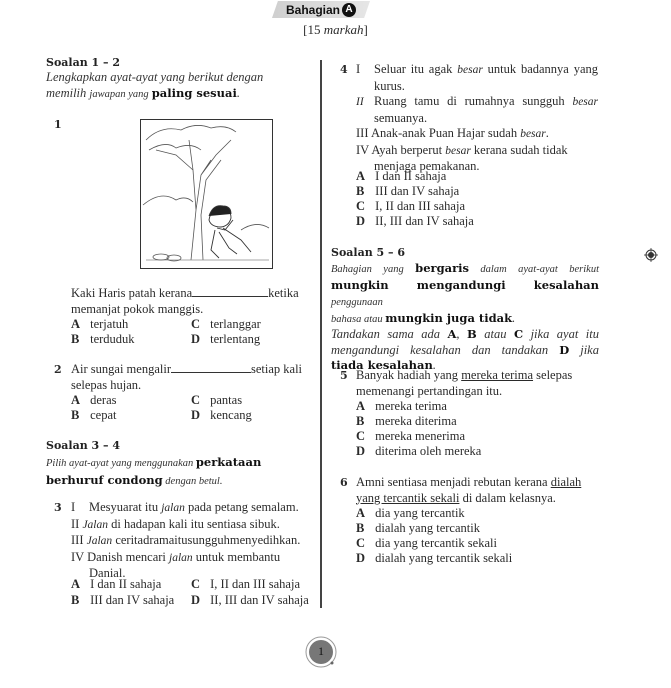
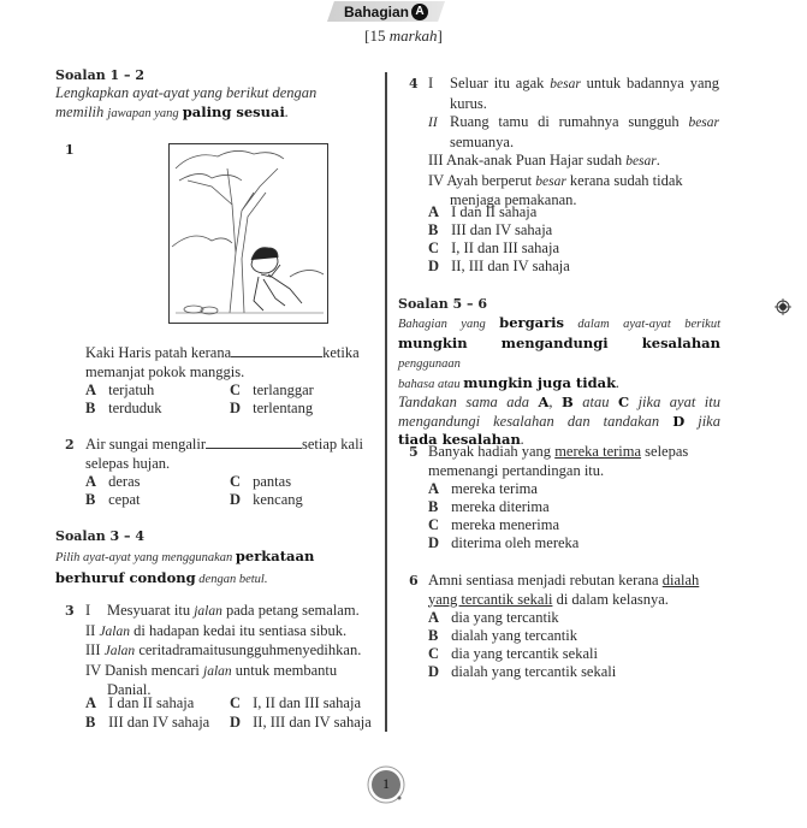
  Bahagian
  A
  [15 markah]
  Soalan 1 – 2
  Lengkapkan ayat-ayat yang berikut dengan
  memilih jawapan yang paling sesuai.
  1
  Kaki Haris patah kerana ketika
  memanjat pokok manggis.
  A terjatuh
  B terduduk
  C terlanggar
  D terlentang
  2
  Air sungai mengalir setiap kali
  selepas hujan.
  A deras
  B cepat
  C pantas
  D kencang
  Soalan 3 – 4
  Pilih ayat-ayat yang menggunakan perkataan
  berhuruf condong dengan betul.
  3
  I Mesyuarat itu jalan pada petang semalam.
- II Jalan di hadapan kali itu sentiasa sibuk.
+ II Jalan di hadapan kedai itu sentiasa sibuk.
  III Jalan ceritadramaitusungguhmenyedihkan.
  IV Danish mencari jalan untuk membantu
  Danial.
  A I dan II sahaja
  B III dan IV sahaja
  C I, II dan III sahaja
  D II, III dan IV sahaja
  4
  I Seluar itu agak besar untuk badannya yang
  kurus.
  II Ruang tamu di rumahnya sungguh besar
  semuanya.
  III Anak-anak Puan Hajar sudah besar.
  IV Ayah berperut besar kerana sudah tidak
  menjaga pemakanan.
  A I dan II sahaja
  B III dan IV sahaja
  C I, II dan III sahaja
  D II, III dan IV sahaja
  Soalan 5 – 6
  Bahagian yang bergaris dalam ayat-ayat berikut
  mungkin mengandungi kesalahan penggunaan
  bahasa atau mungkin juga tidak.
  Tandakan sama ada A, B atau C jika ayat itu
  mengandungi kesalahan dan tandakan D jika
  tiada kesalahan.
  5
  Banyak hadiah yang mereka terima selepas
  memenangi pertandingan itu.
  A mereka terima
  B mereka diterima
  C mereka menerima
  D diterima oleh mereka
  6
  Amni sentiasa menjadi rebutan kerana dialah
  yang tercantik sekali di dalam kelasnya.
  A dia yang tercantik
  B dialah yang tercantik
  C dia yang tercantik sekali
  D dialah yang tercantik sekali
  1
